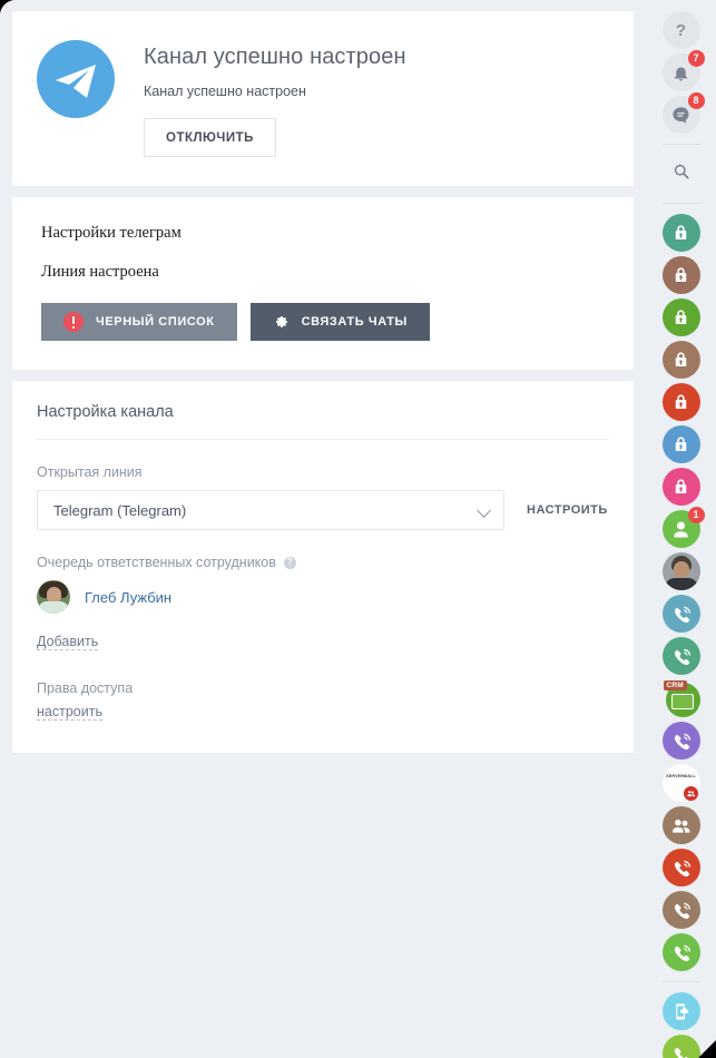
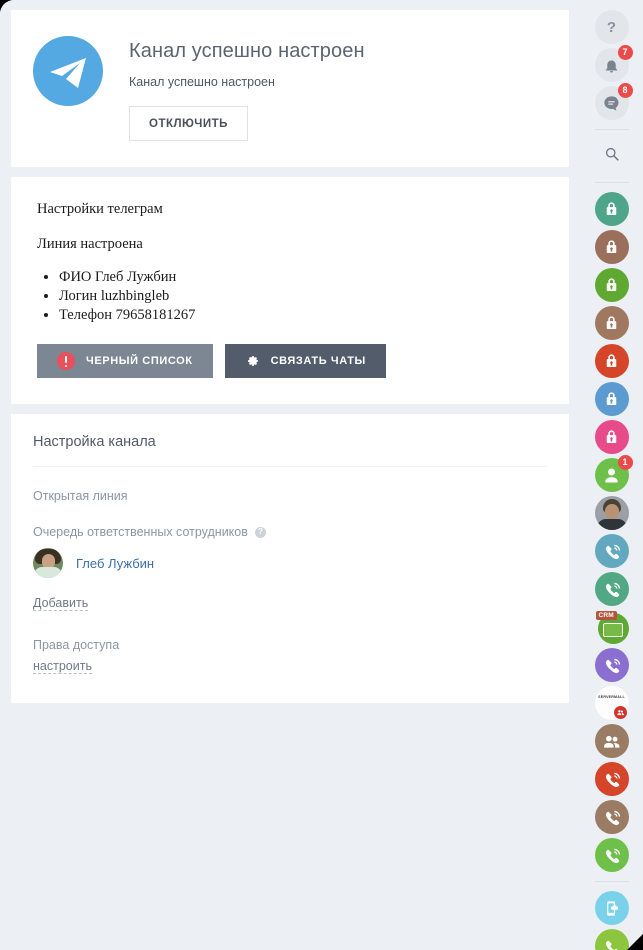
  Канал успешно настроен
  Канал успешно настроен
  ОТКЛЮЧИТЬ
  Настройки телеграм
  Линия настроена
+ ФИО Глеб Лужбин
+ Логин luzhbingleb
+ Телефон 79658181267
  ЧЕРНЫЙ СПИСОК
  СВЯЗАТЬ ЧАТЫ
  Настройка канала
  Открытая линия
- Telegram (Telegram)
- НАСТРОИТЬ
  Очередь ответственных сотрудников
  ?
  Глеб Лужбин
  Добавить
  Права доступа
  настроить
  ?
  7
  8
  1
